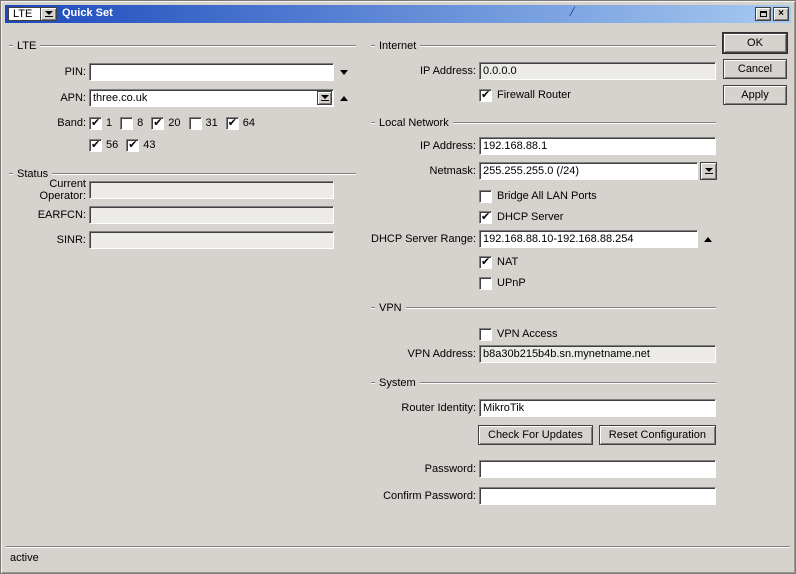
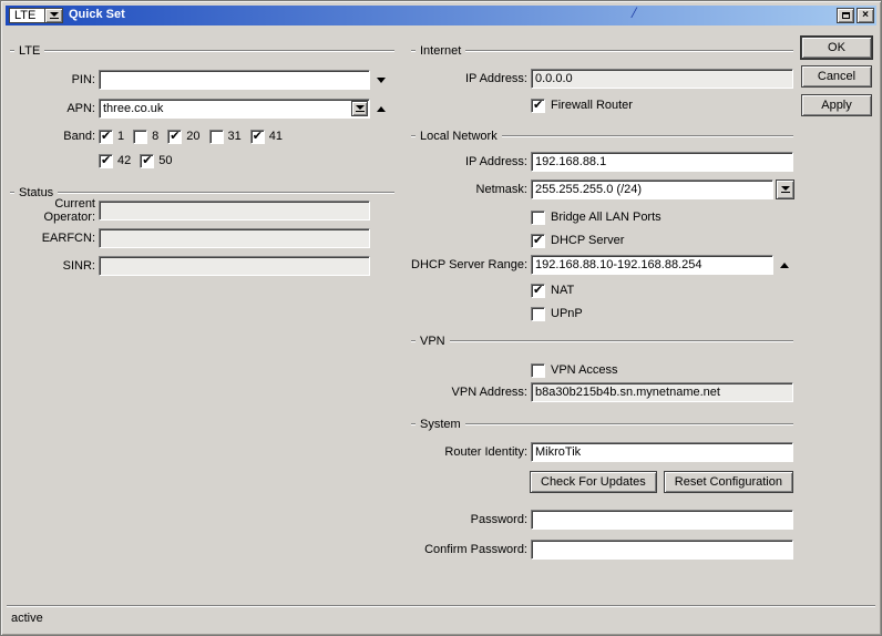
  LTE
  Quick Set
  /
  ×
  OK
  Cancel
  Apply
  LTE
  PIN:
  APN:
  three.co.uk
  Band:
  1
  8
  20
  31
- 64
+ 41
- 56
+ 42
- 43
+ 50
  Status
  Current Operator:
  EARFCN:
  SINR:
  Internet
  IP Address:
  0.0.0.0
  Firewall Router
  Local Network
  IP Address:
  192.168.88.1
  Netmask:
  255.255.255.0 (/24)
  Bridge All LAN Ports
  DHCP Server
  DHCP Server Range:
  192.168.88.10-192.168.88.254
  NAT
  UPnP
  VPN
  VPN Access
  VPN Address:
  b8a30b215b4b.sn.mynetname.net
  System
  Router Identity:
  MikroTik
  Check For Updates
  Reset Configuration
  Password:
  Confirm Password:
  active
